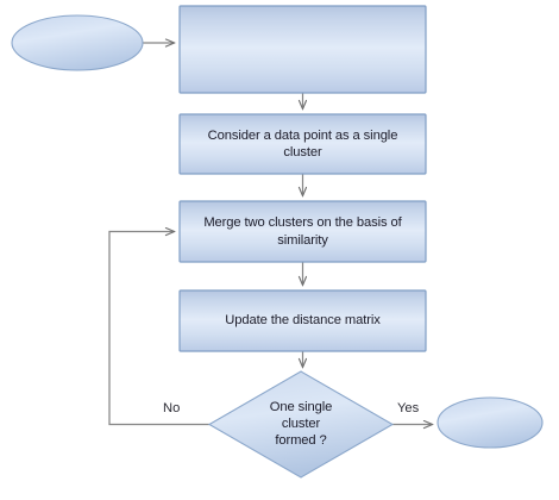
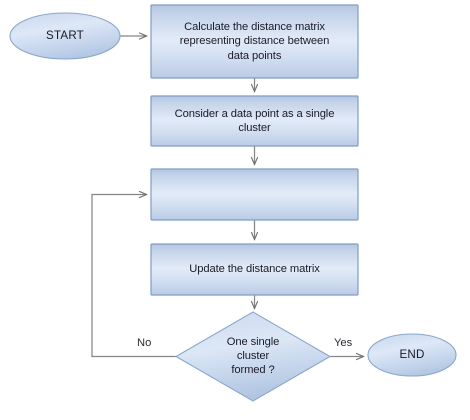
+ START
+ Calculate the distance matrix
+ representing distance between
+ data points
  Consider a data point as a single
  cluster
- Merge two clusters on the basis of
- similarity
  Update the distance matrix
  One single
  cluster
  formed ?
+ END
  No
  Yes
